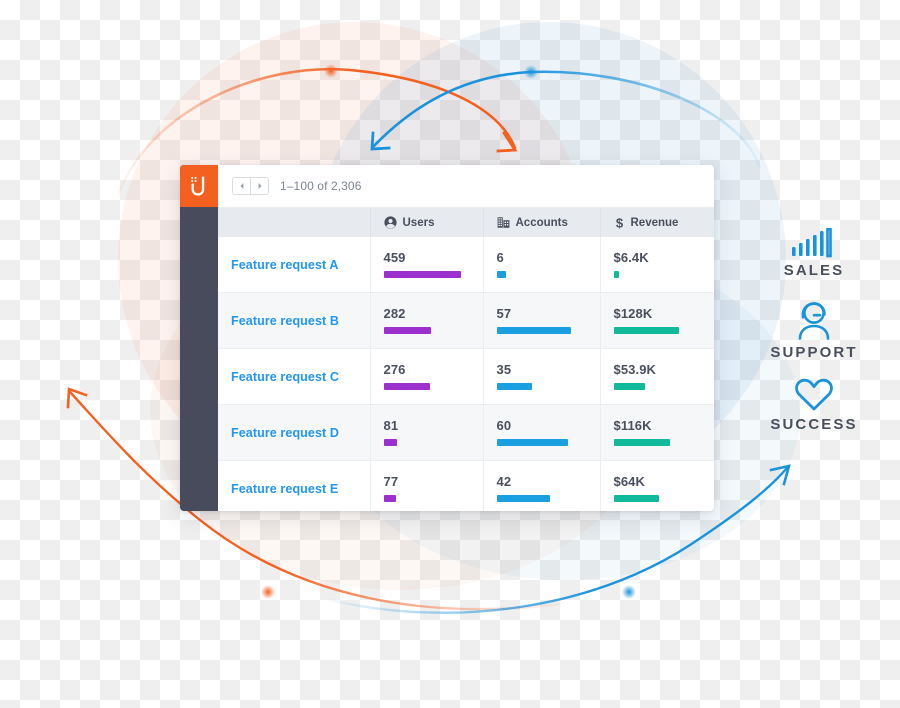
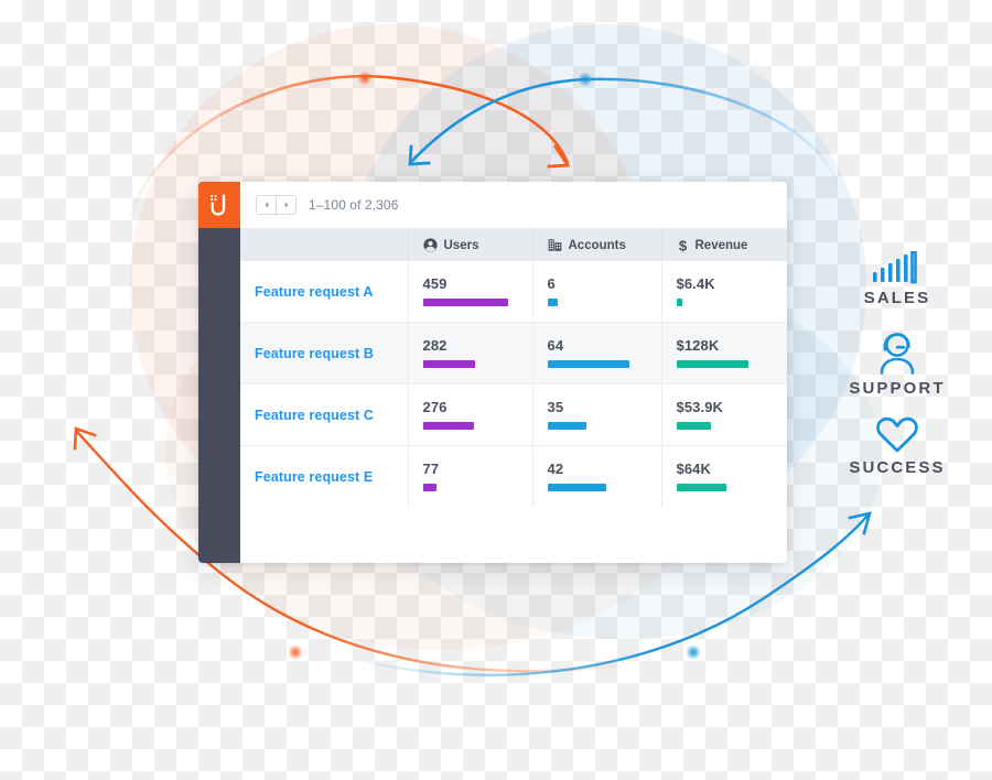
  SALES
  SUPPORT
  SUCCESS
  1–100 of 2,306
  	Users	Accounts	$ Revenue
  Feature request A	459	6	$6.4K
- Feature request B	282	57	$128K
+ Feature request B	282	64	$128K
  Feature request C	276	35	$53.9K
- Feature request D	81	60	$116K
  Feature request E	77	42	$64K
